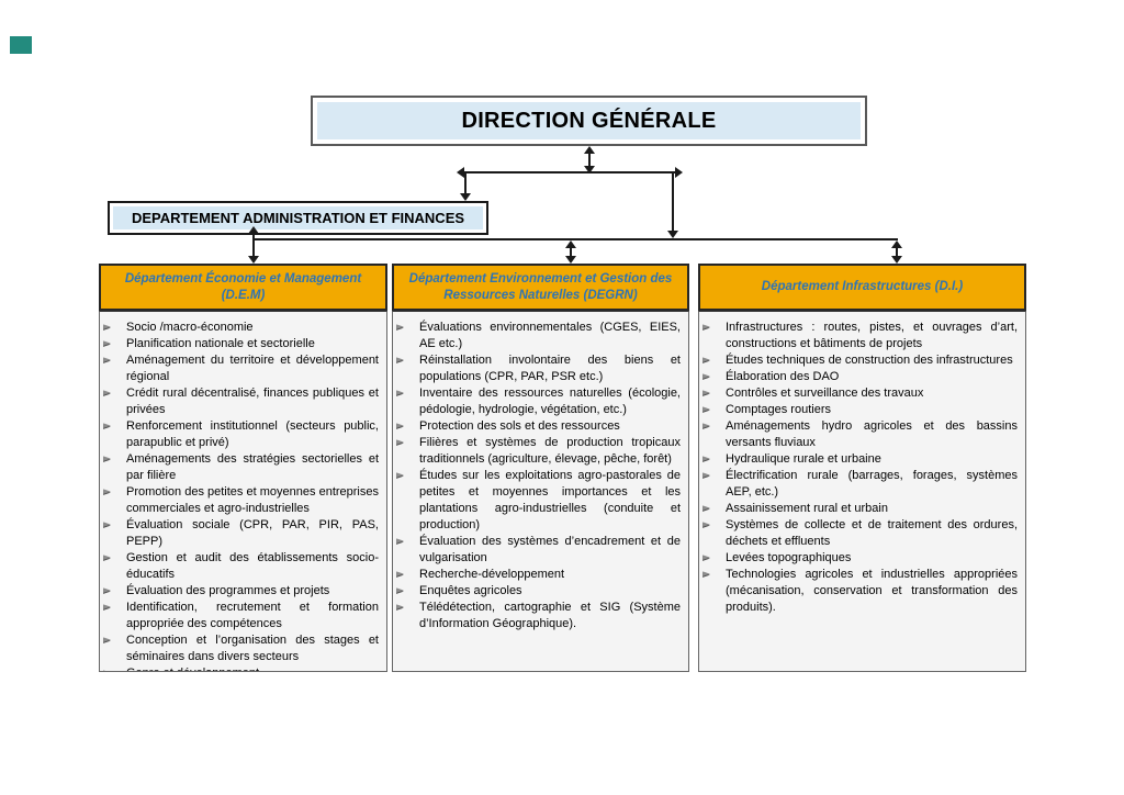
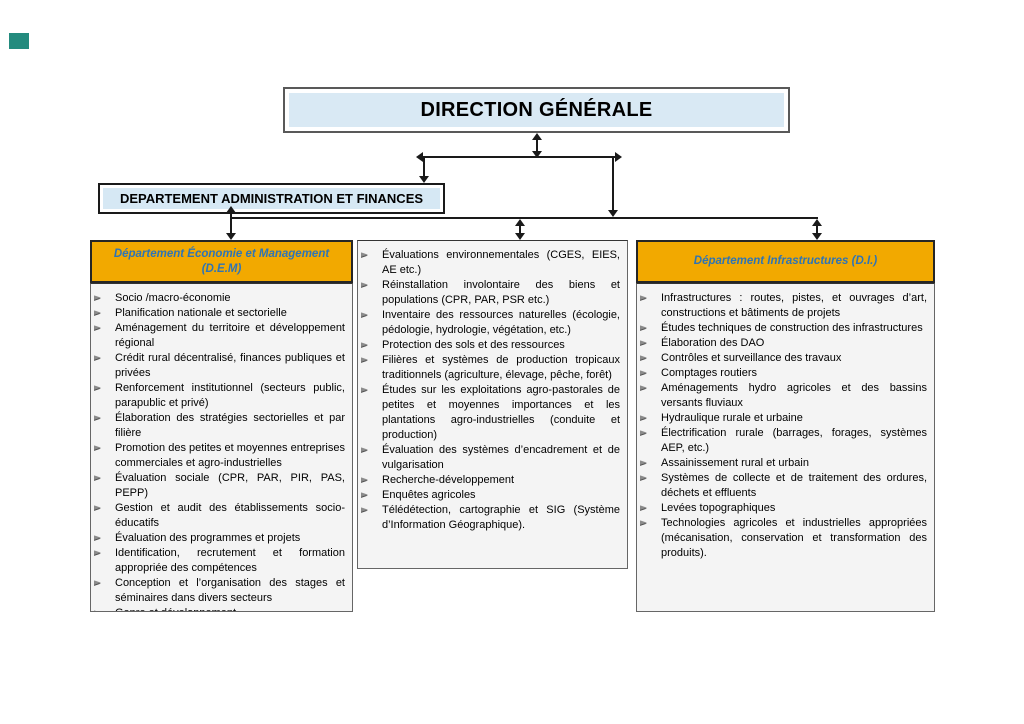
  DIRECTION GÉNÉRALE
  DEPARTEMENT ADMINISTRATION ET FINANCES
  Département Économie et Management (D.E.M)
  ►
  Socio /macro-économie
  ►
  Planification nationale et sectorielle
  ►
  Aménagement du territoire et développement régional
  ►
  Crédit rural décentralisé, finances publiques et privées
  ►
  Renforcement institutionnel (secteurs public, parapublic et privé)
  ►
- Aménagements des stratégies sectorielles et par filière
+ Élaboration des stratégies sectorielles et par filière
  ►
  Promotion des petites et moyennes entreprises commerciales et agro-industrielles
  ►
  Évaluation sociale (CPR, PAR, PIR, PAS, PEPP)
  ►
  Gestion et audit des établissements socio-éducatifs
  ►
  Évaluation des programmes et projets
  ►
  Identification, recrutement et formation appropriée des compétences
  ►
  Conception et l’organisation des stages et séminaires dans divers secteurs
- Département Environnement et Gestion des Ressources Naturelles (DEGRN)
  ►
  Évaluations environnementales (CGES, EIES, AE etc.)
  ►
  Réinstallation involontaire des biens et populations (CPR, PAR, PSR etc.)
  ►
  Inventaire des ressources naturelles (écologie, pédologie, hydrologie, végétation, etc.)
  ►
  Protection des sols et des ressources
  ►
  Filières et systèmes de production tropicaux traditionnels (agriculture, élevage, pêche, forêt)
  ►
  Études sur les exploitations agro-pastorales de petites et moyennes importances et les plantations agro-industrielles (conduite et production)
  ►
  Évaluation des systèmes d’encadrement et de vulgarisation
  ►
  Recherche-développement
  ►
  Enquêtes agricoles
  ►
  Télédétection, cartographie et SIG (Système d’Information Géographique).
  Département Infrastructures (D.I.)
  ►
  Infrastructures : routes, pistes, et ouvrages d’art, constructions et bâtiments de projets
  ►
  Études techniques de construction des infrastructures
  ►
  Élaboration des DAO
  ►
  Contrôles et surveillance des travaux
  ►
  Comptages routiers
  ►
  Aménagements hydro agricoles et des bassins versants fluviaux
  ►
  Hydraulique rurale et urbaine
  ►
  Électrification rurale (barrages, forages, systèmes AEP, etc.)
  ►
  Assainissement rural et urbain
  ►
  Systèmes de collecte et de traitement des ordures, déchets et effluents
  ►
  Levées topographiques
  ►
  Technologies agricoles et industrielles appropriées (mécanisation, conservation et transformation des produits).
